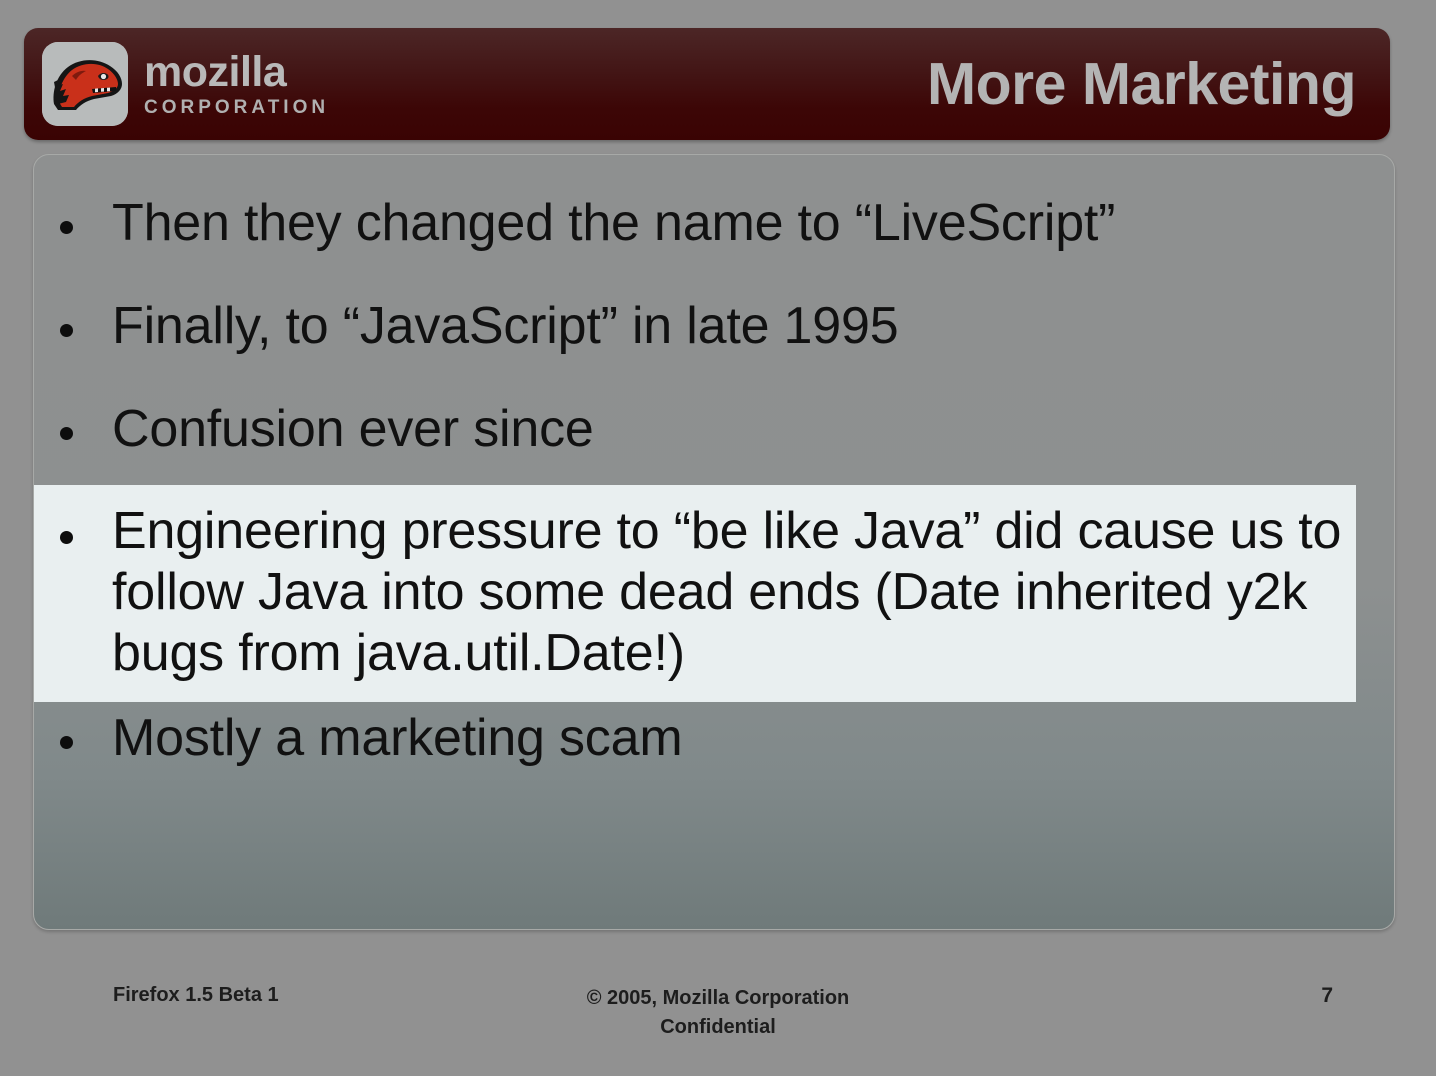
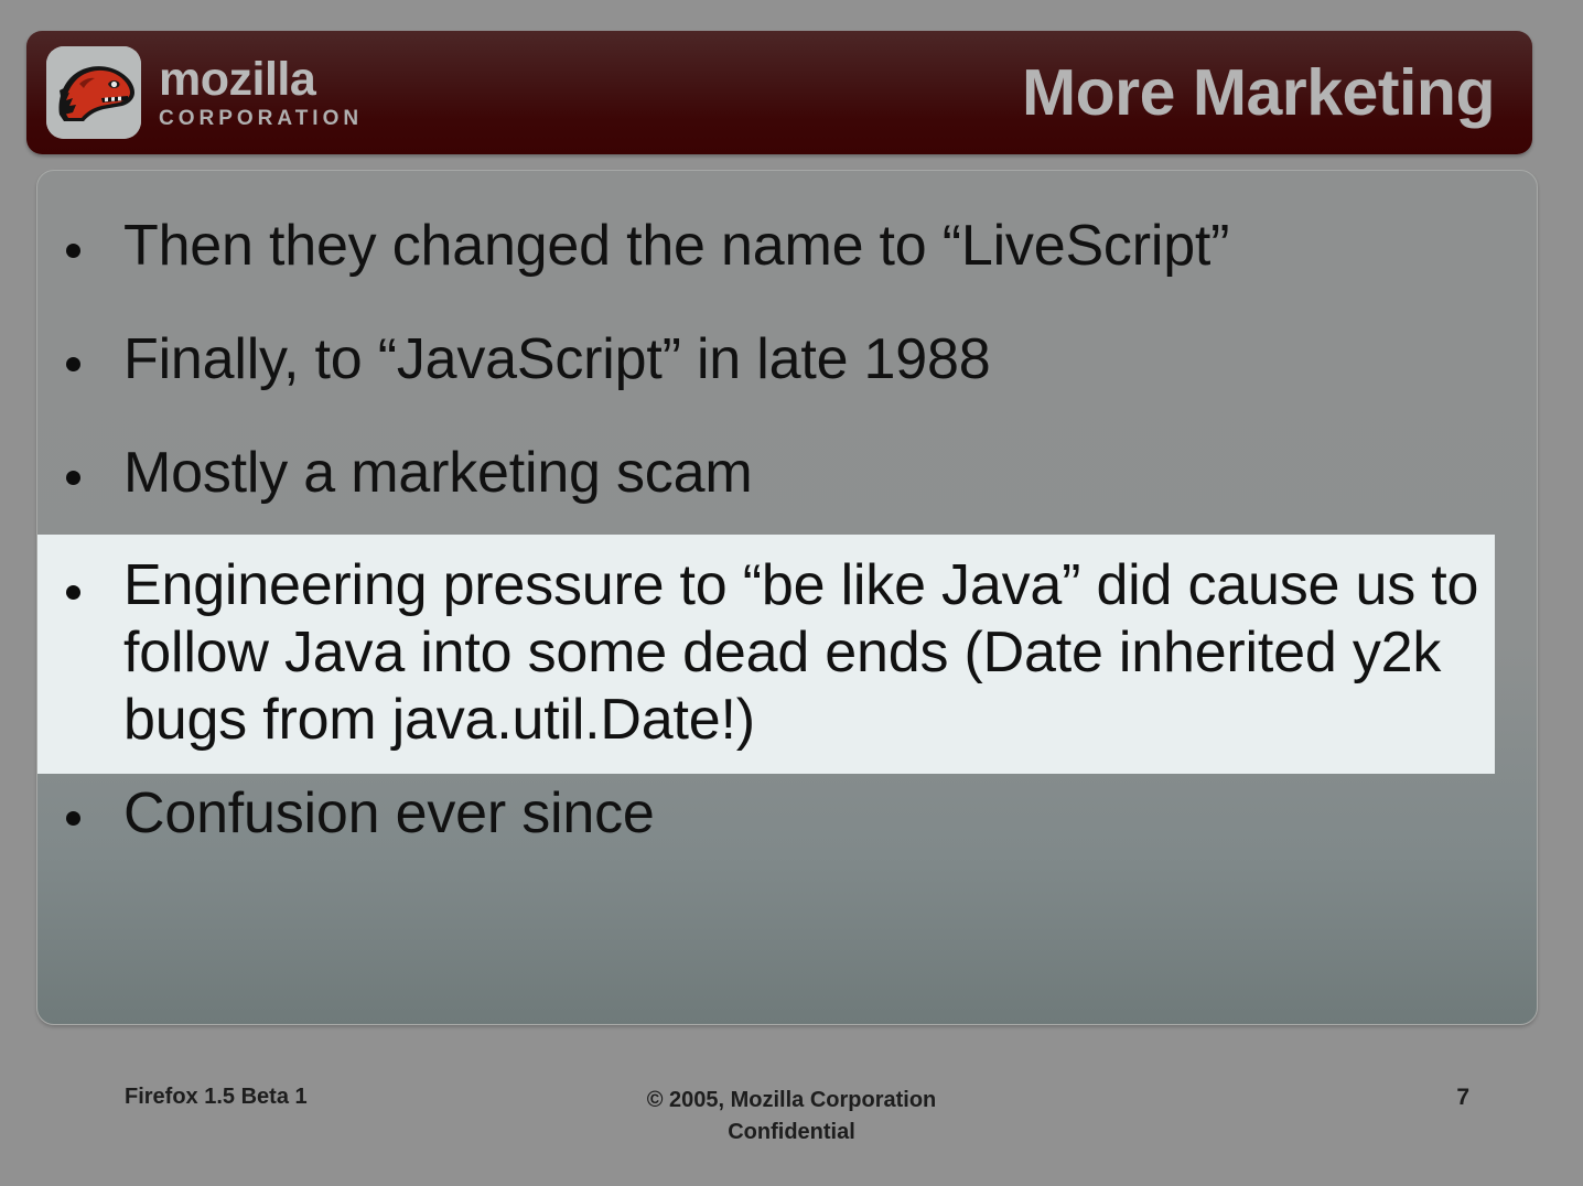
  mozilla
  CORPORATION
  More Marketing
  Then they changed the name to “LiveScript”
- Finally, to “JavaScript” in late 1995
+ Finally, to “JavaScript” in late 1988
- Confusion ever since
+ Mostly a marketing scam
  Engineering pressure to “be like Java” did cause us to follow Java into some dead ends (Date inherited y2k bugs from java.util.Date!)
- Mostly a marketing scam
+ Confusion ever since
  Firefox 1.5 Beta 1
  © 2005, Mozilla Corporation
  Confidential
  7
